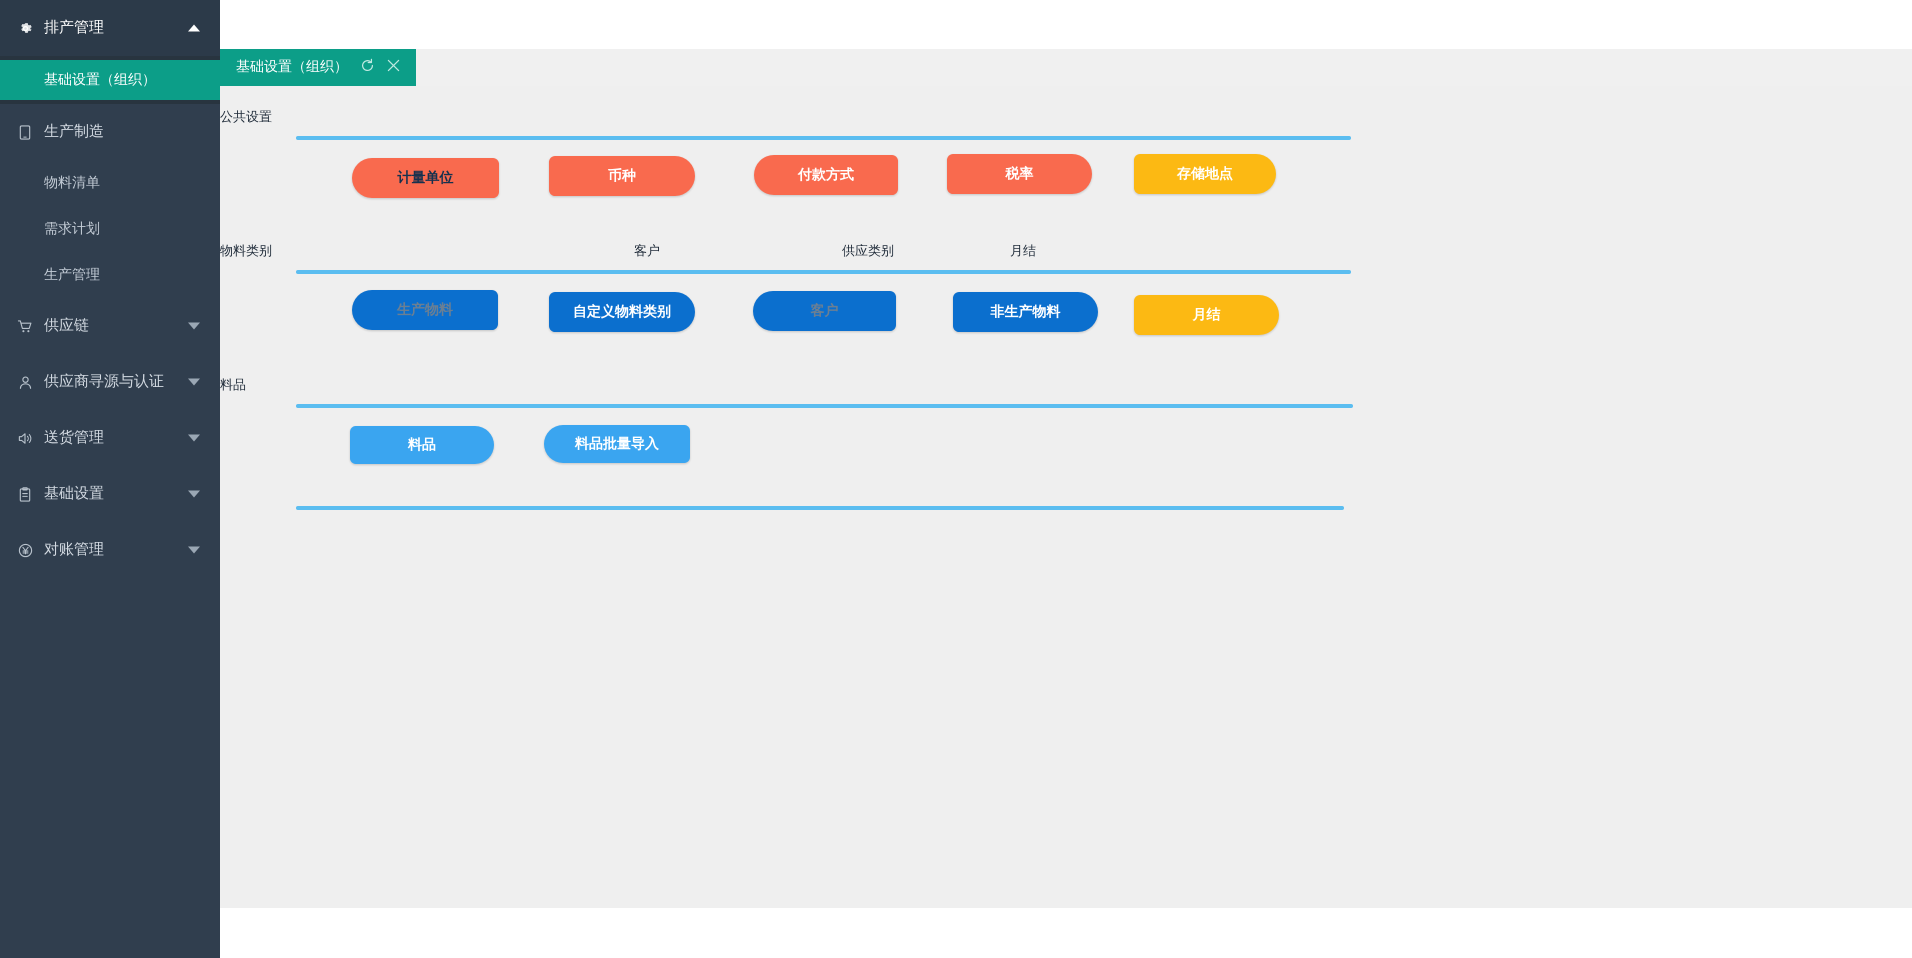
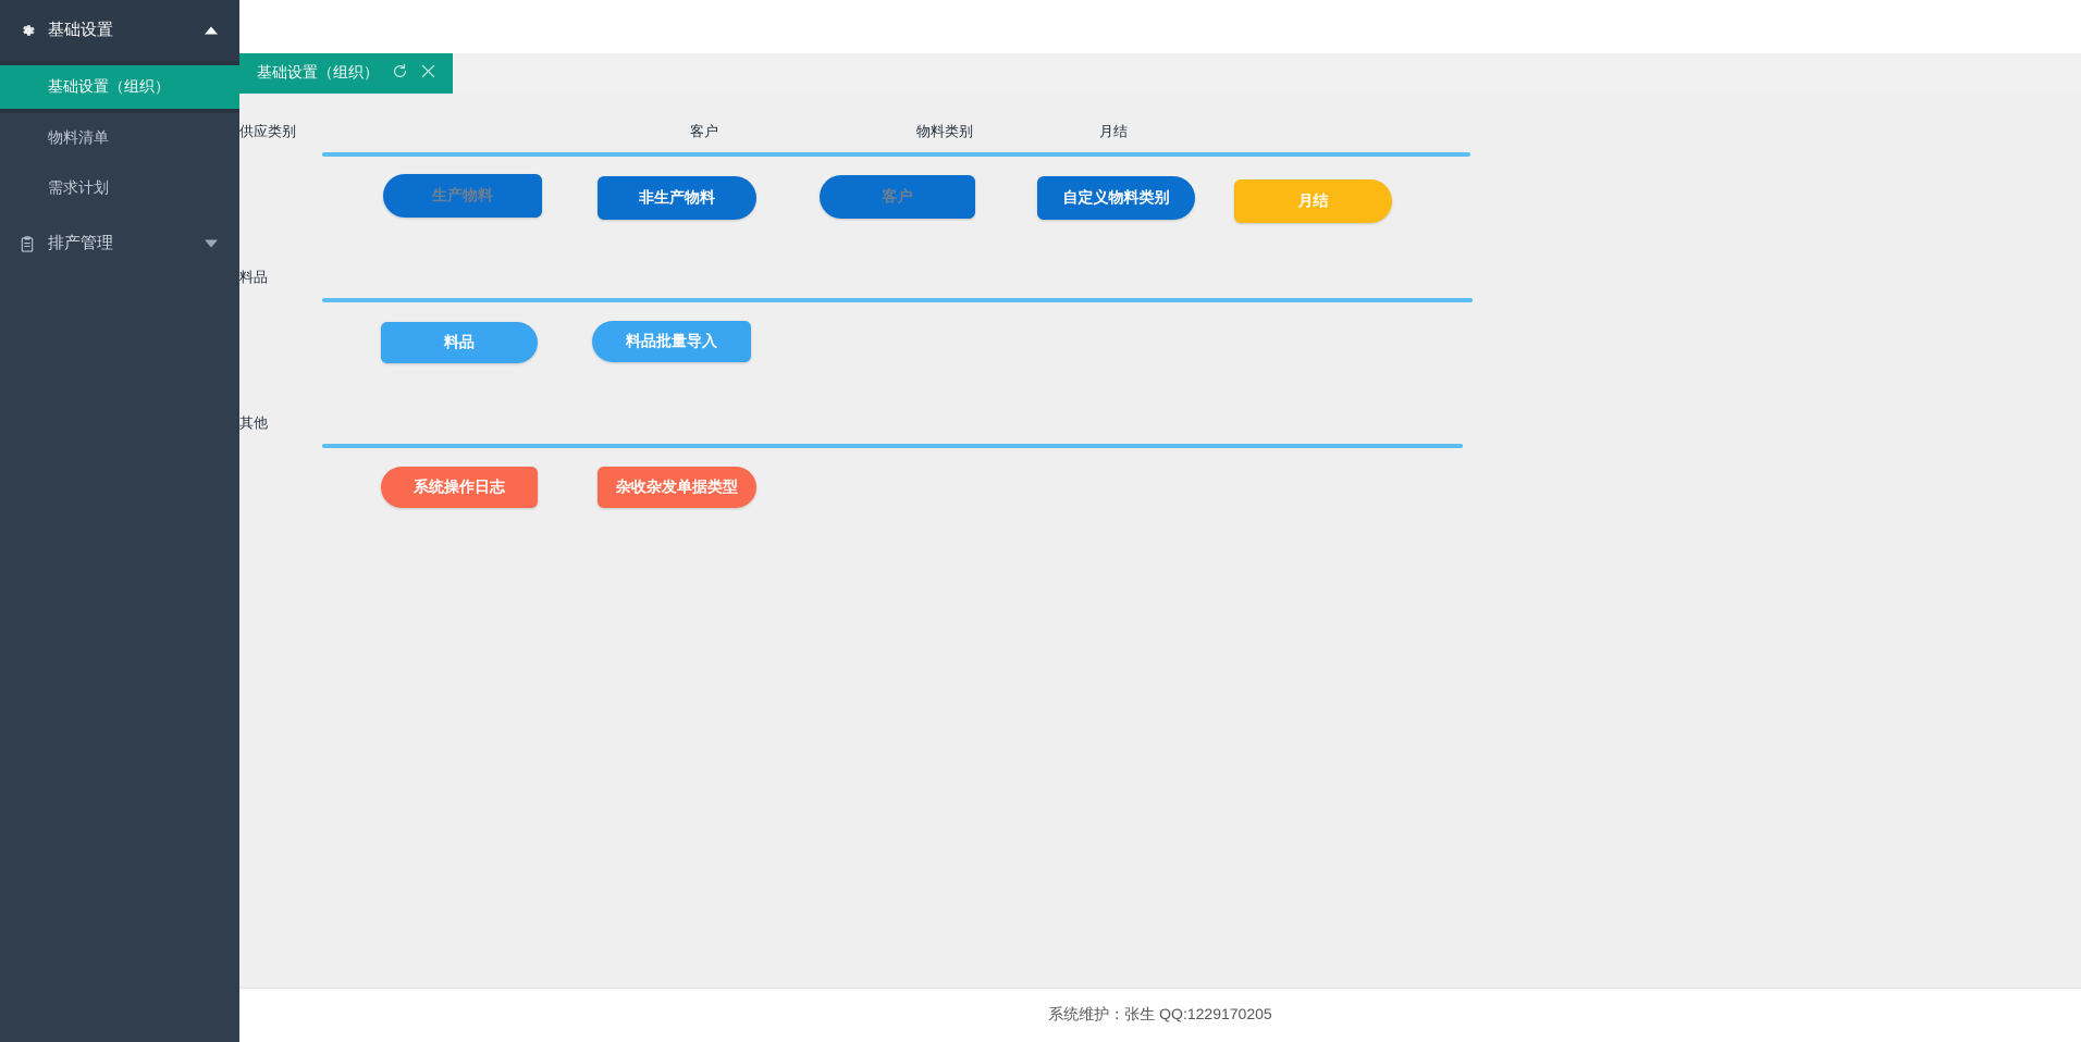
- 排产管理
+ 基础设置
  基础设置（组织）
- 生产制造
  物料清单
  需求计划
- 生产管理
- 供应链
- 供应商寻源与认证
- 送货管理
- 基础设置
+ 排产管理
- 对账管理
  基础设置（组织）
- 公共设置
- 计量单位
- 币种
- 付款方式
- 税率
- 存储地点
- 物料类别
+ 供应类别
  客户
- 供应类别
+ 物料类别
  月结
  生产物料
- 自定义物料类别
+ 非生产物料
  客户
- 非生产物料
+ 自定义物料类别
  月结
  料品
  料品
  料品批量导入
+ 其他
+ 系统操作日志
+ 杂收杂发单据类型
+ 系统维护：张生 QQ:1229170205
